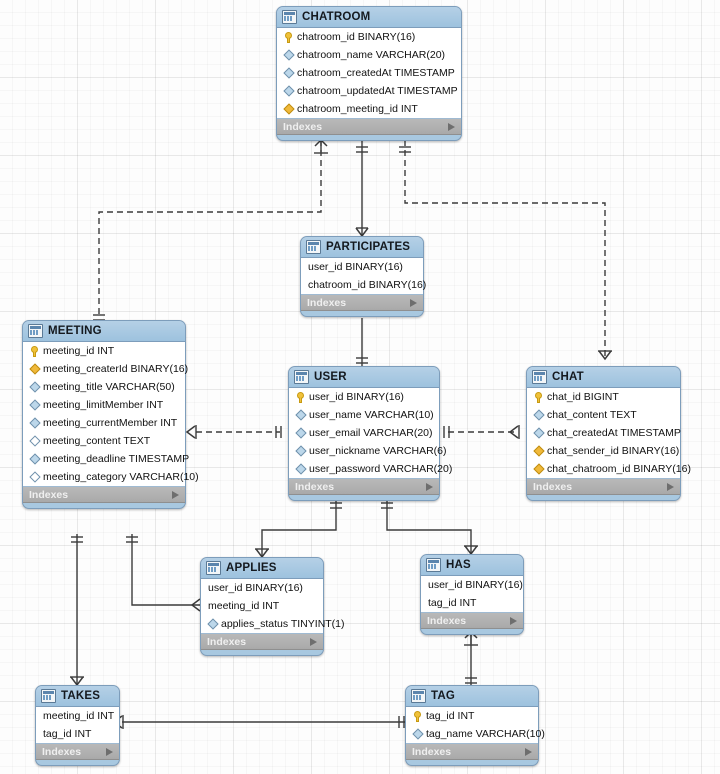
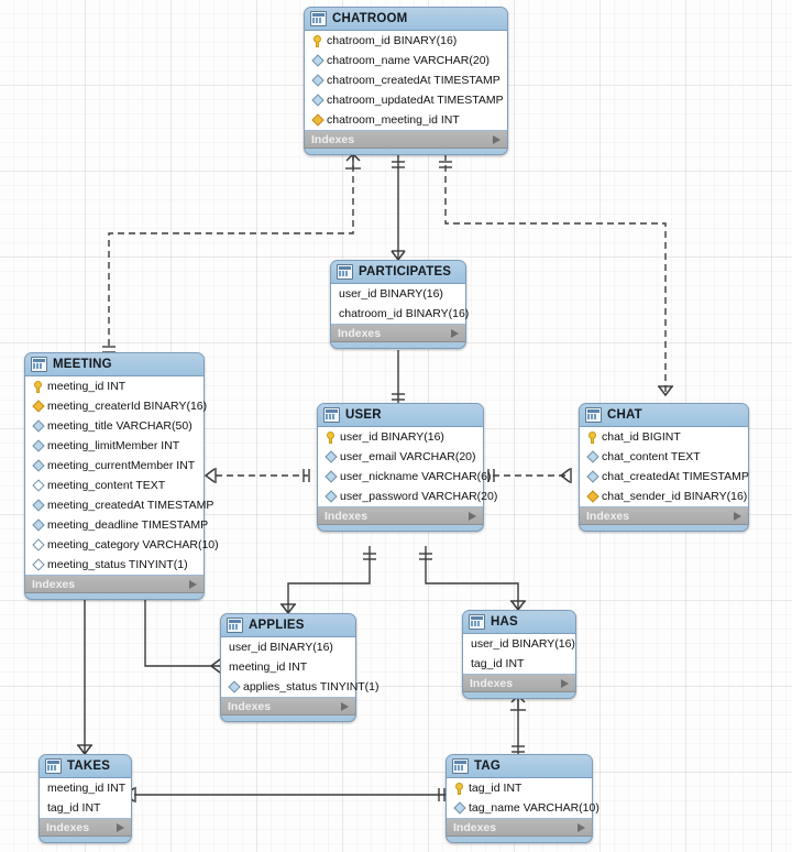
  CHATROOM
  chatroom_id BINARY(16)
  chatroom_name VARCHAR(20)
  chatroom_createdAt TIMESTAMP
  chatroom_updatedAt TIMESTAMP
  chatroom_meeting_id INT
  Indexes
  PARTICIPATES
  user_id BINARY(16)
  chatroom_id BINARY(16)
  Indexes
  MEETING
  meeting_id INT
  meeting_createrId BINARY(16)
  meeting_title VARCHAR(50)
  meeting_limitMember INT
  meeting_currentMember INT
  meeting_content TEXT
+ meeting_createdAt TIMESTAMP
  meeting_deadline TIMESTAMP
  meeting_category VARCHAR(10)
+ meeting_status TINYINT(1)
  Indexes
  USER
  user_id BINARY(16)
- user_name VARCHAR(10)
  user_email VARCHAR(20)
  user_nickname VARCHAR(6)
  user_password VARCHAR(20)
  Indexes
  CHAT
  chat_id BIGINT
  chat_content TEXT
  chat_createdAt TIMESTAMP
  chat_sender_id BINARY(16)
- chat_chatroom_id BINARY(16)
  Indexes
  APPLIES
  user_id BINARY(16)
  meeting_id INT
  applies_status TINYINT(1)
  Indexes
  HAS
  user_id BINARY(16)
  tag_id INT
  Indexes
  TAKES
  meeting_id INT
  tag_id INT
  Indexes
  TAG
  tag_id INT
  tag_name VARCHAR(10)
  Indexes
